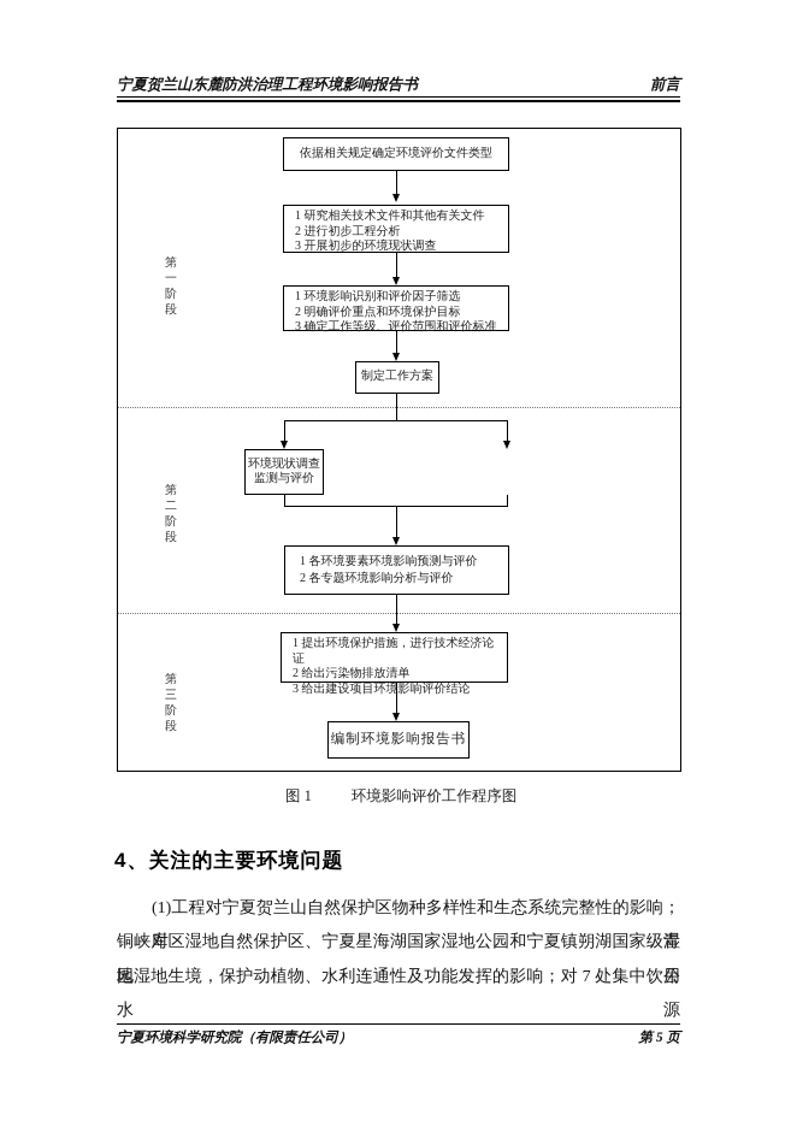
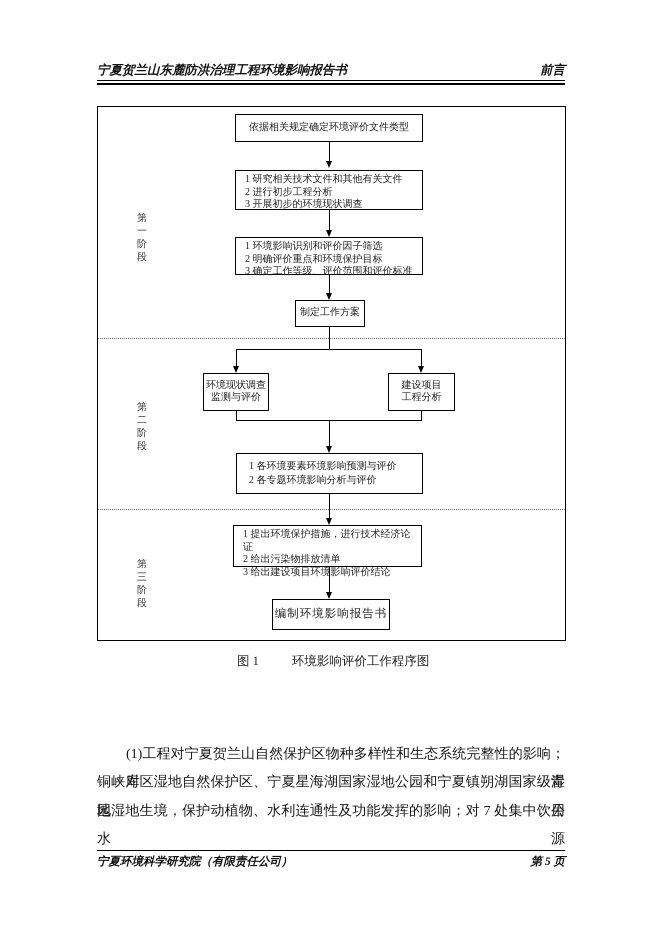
  宁夏贺兰山东麓防洪治理工程环境影响报告书
  前言
  第一阶段
  第二阶段
  第三阶段
  依据相关规定确定环境评价文件类型
  1 研究相关技术文件和其他有关文件
  2 进行初步工程分析
  3 开展初步的环境现状调查
  1 环境影响识别和评价因子筛选
  2 明确评价重点和环境保护目标
  3 确定工作等级、评价范围和评价标准
  制定工作方案
  环境现状调查
  监测与评价
+ 建设项目
+ 工程分析
  1 各环境要素环境影响预测与评价
  2 各专题环境影响分析与评价
  1 提出环境保护措施，进行技术经济论证
  2 给出污染物排放清单
  3 给出建设项目环境影响评价结论
  编制环境影响报告书
  图 1 环境影响评价工作程序图
- 4、关注的主要环境问题
  (1)工程对宁夏贺兰山自然保护区物种多样性和生态系统完整性的影响；对青
  铜峡库区湿地自然保护区、宁夏星海湖国家湿地公园和宁夏镇朔湖国家级湿地公
  园湿地生境，保护动植物、水利连通性及功能发挥的影响；对 7 处集中饮用水源
  宁夏环境科学研究院（有限责任公司）
  第 5 页
